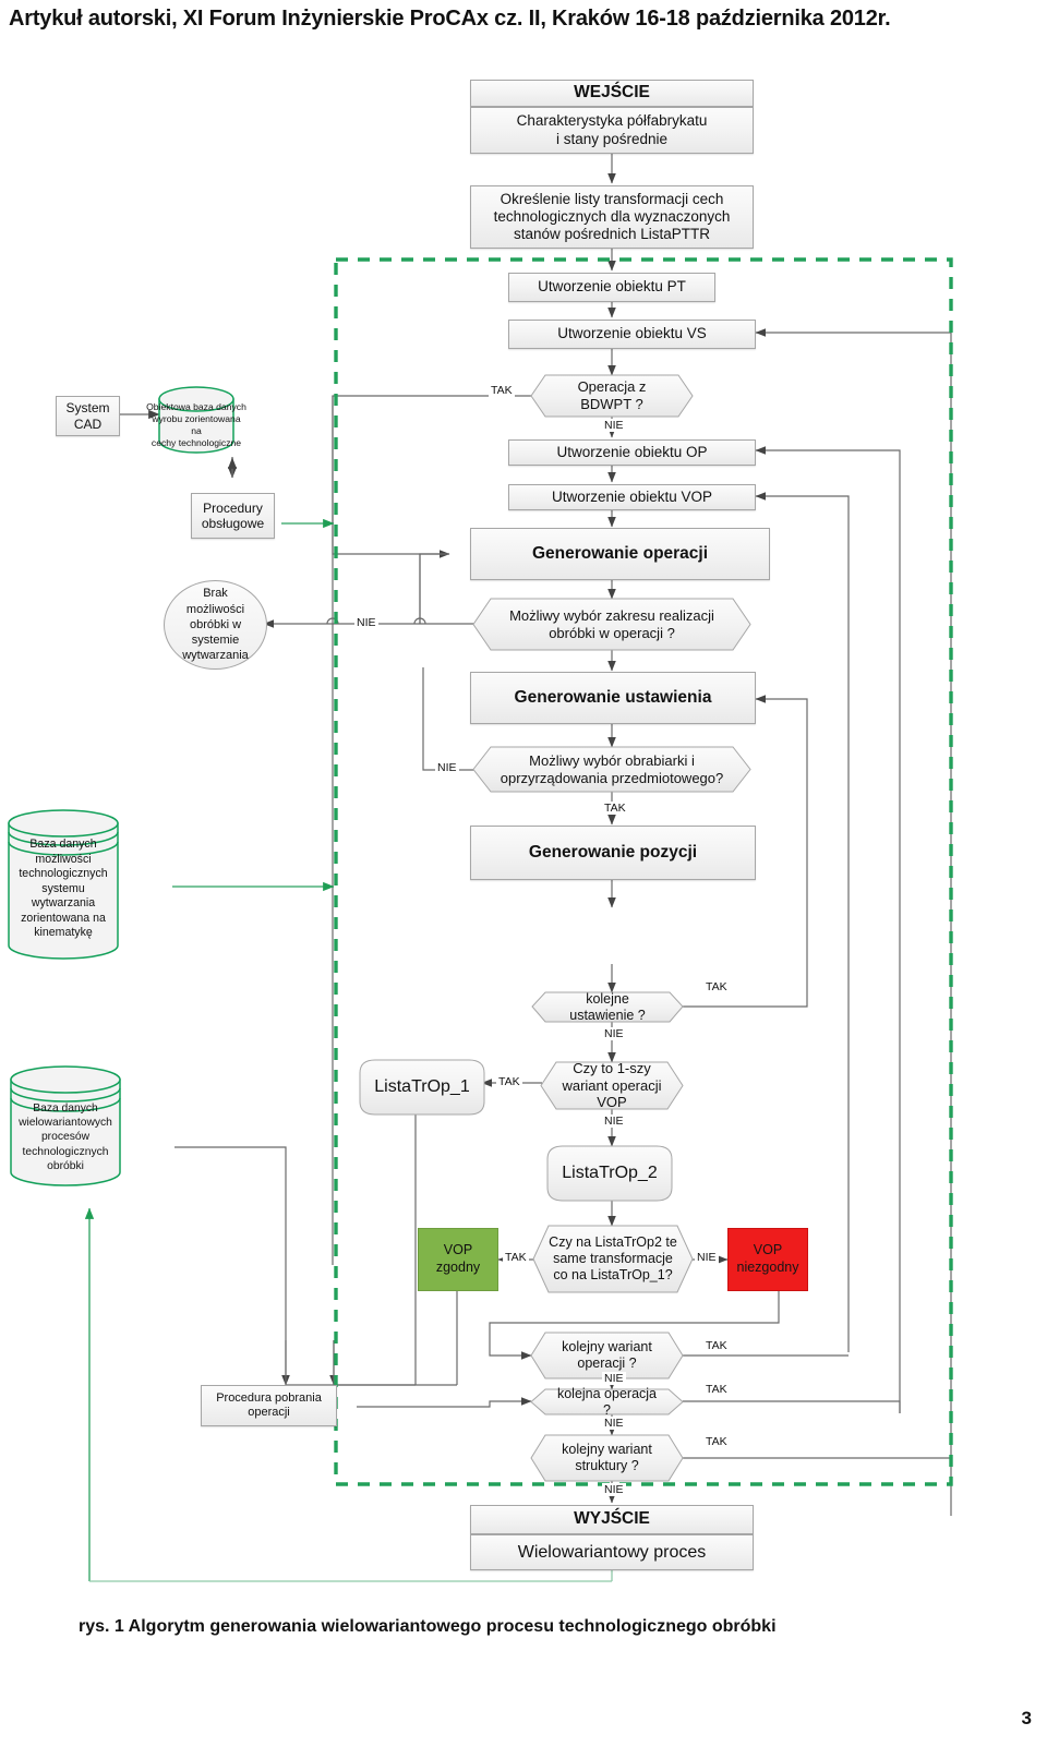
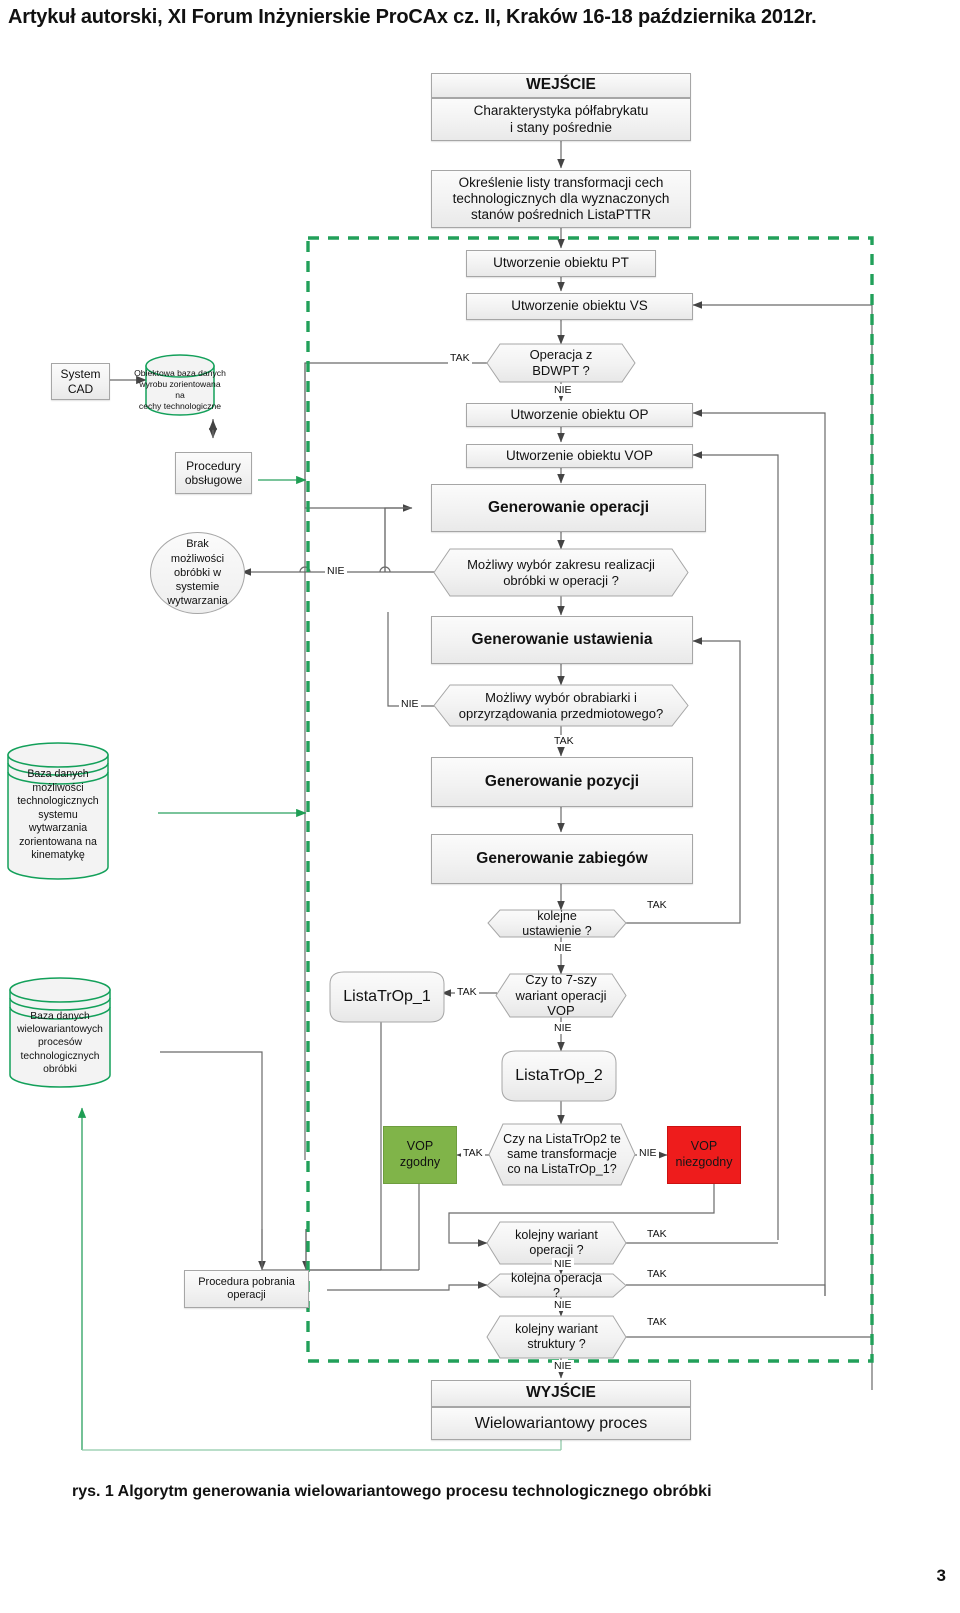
  Artykuł autorski, XI Forum Inżynierskie ProCAx cz. II, Kraków 16-18 października 2012r.
  WEJŚCIE
  Charakterystyka półfabrykatu
  i stany pośrednie
  Określenie listy transformacji cech technologicznych dla wyznaczonych stanów pośrednich ListaPTTR
  Utworzenie obiektu PT
  Utworzenie obiektu VS
  System
  CAD
  Obiektowa baza danych
  wyrobu zorientowana na
  cechy technologiczne
  Procedury
  obsługowe
  Operacja z BDWPT ?
  Utworzenie obiektu OP
  Utworzenie obiektu VOP
  Generowanie operacji
  Brak możliwości
  obróbki w systemie
  wytwarzania
  Możliwy wybór zakresu realizacji obróbki w operacji ?
  Generowanie ustawienia
  Możliwy wybór obrabiarki i oprzyrządowania przedmiotowego?
  Baza danych
  możliwości
  technologicznych systemu
  wytwarzania
  zorientowana na
  kinematykę
  Generowanie pozycji
+ Generowanie zabiegów
  kolejne ustawienie ?
  ListaTrOp_1
- Czy to 1-szy wariant operacji VOP
+ Czy to 7-szy wariant operacji VOP
  ListaTrOp_2
  Baza danych
  wielowariantowych
  procesów technologicznych
  obróbki
  VOP
  zgodny
  Czy na ListaTrOp2 te same transformacje co na ListaTrOp_1?
  VOP
  niezgodny
  kolejny wariant operacji ?
  Procedura pobrania
  operacji
  kolejna operacja ?
  kolejny wariant struktury ?
  WYJŚCIE
  Wielowariantowy proces
  TAK
  NIE
  NIE
  NIE
  TAK
  TAK
  NIE
  TAK
  NIE
  TAK
  NIE
  TAK
  NIE
  TAK
  NIE
  TAK
  NIE
  rys. 1 Algorytm generowania wielowariantowego procesu technologicznego obróbki
  3
